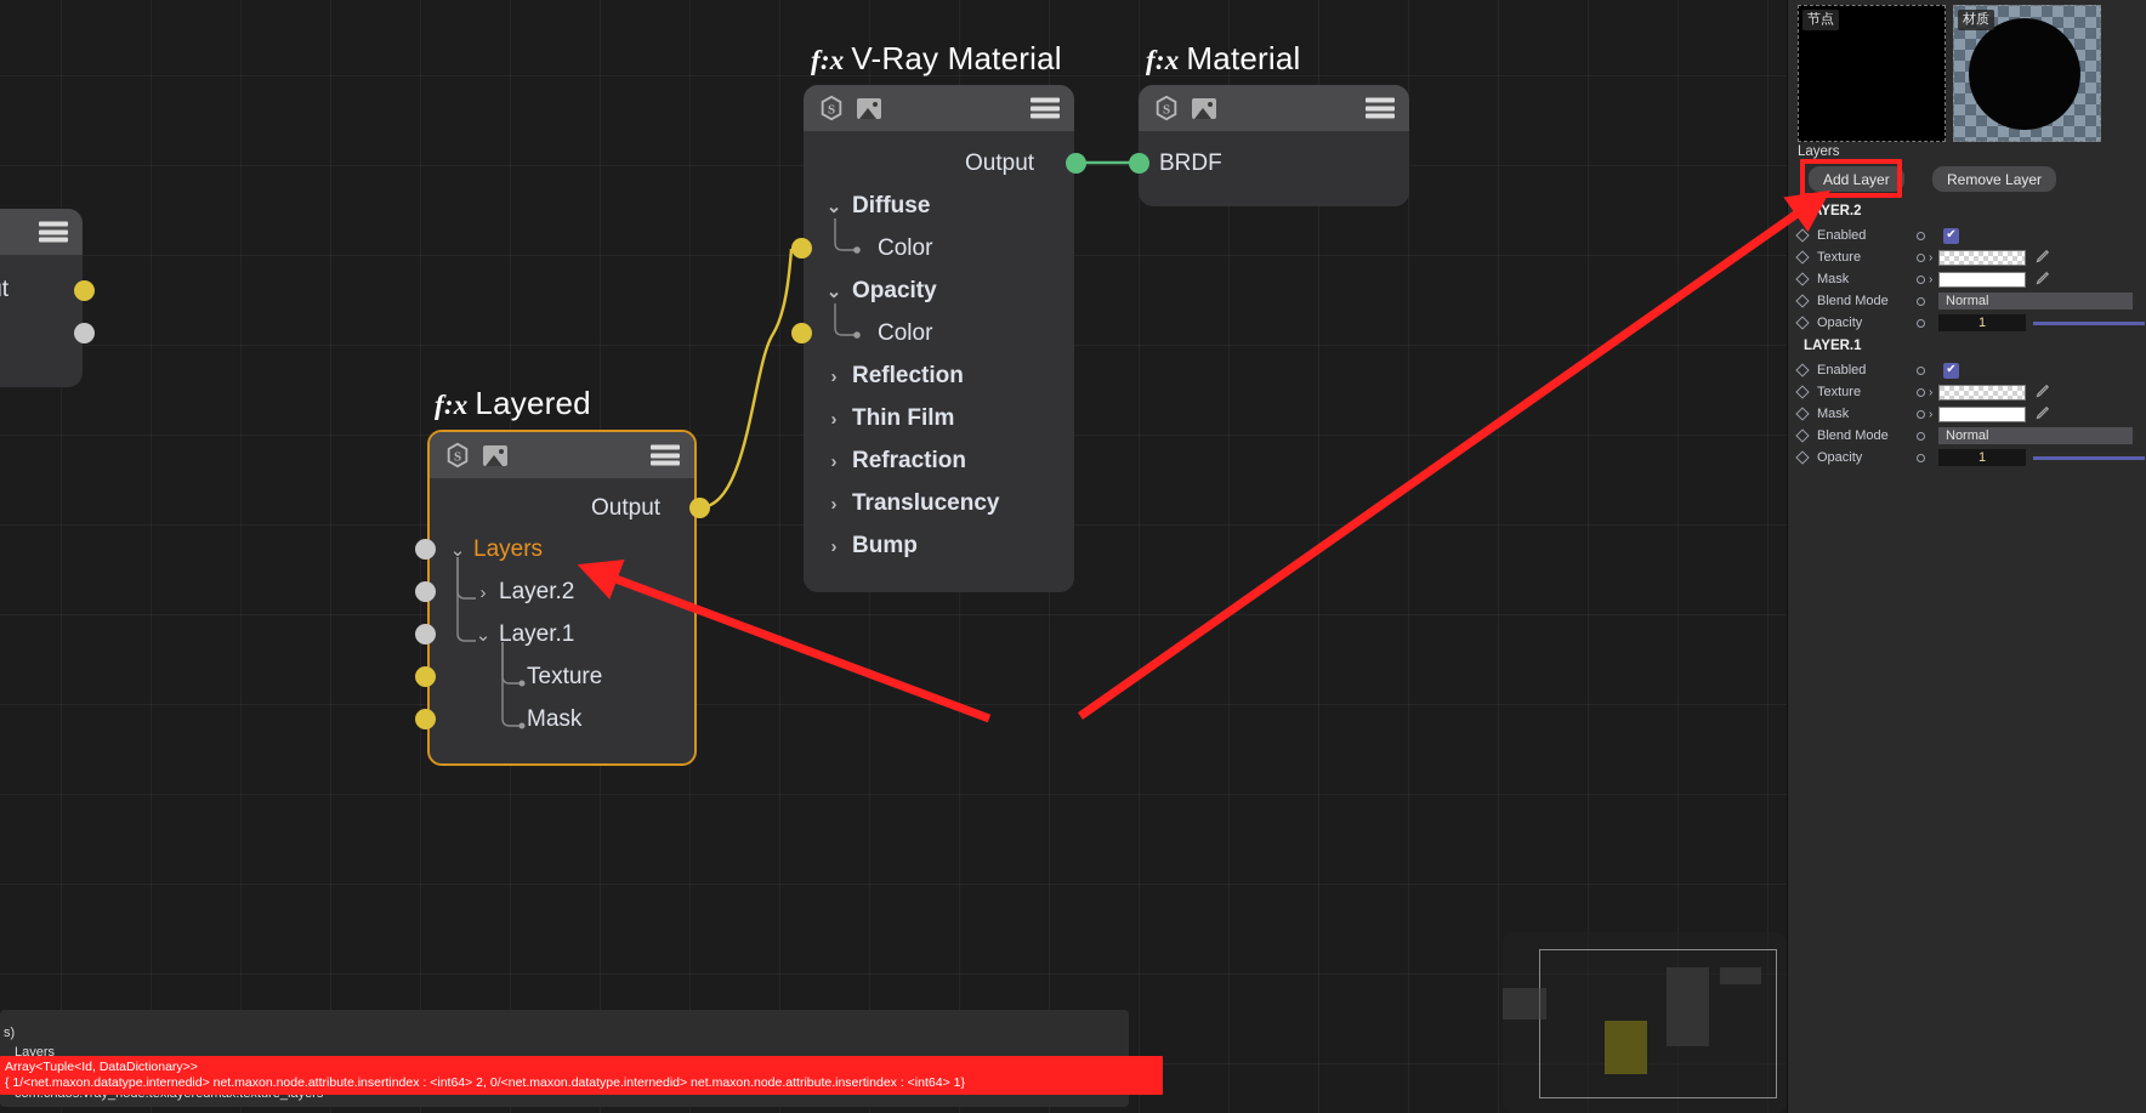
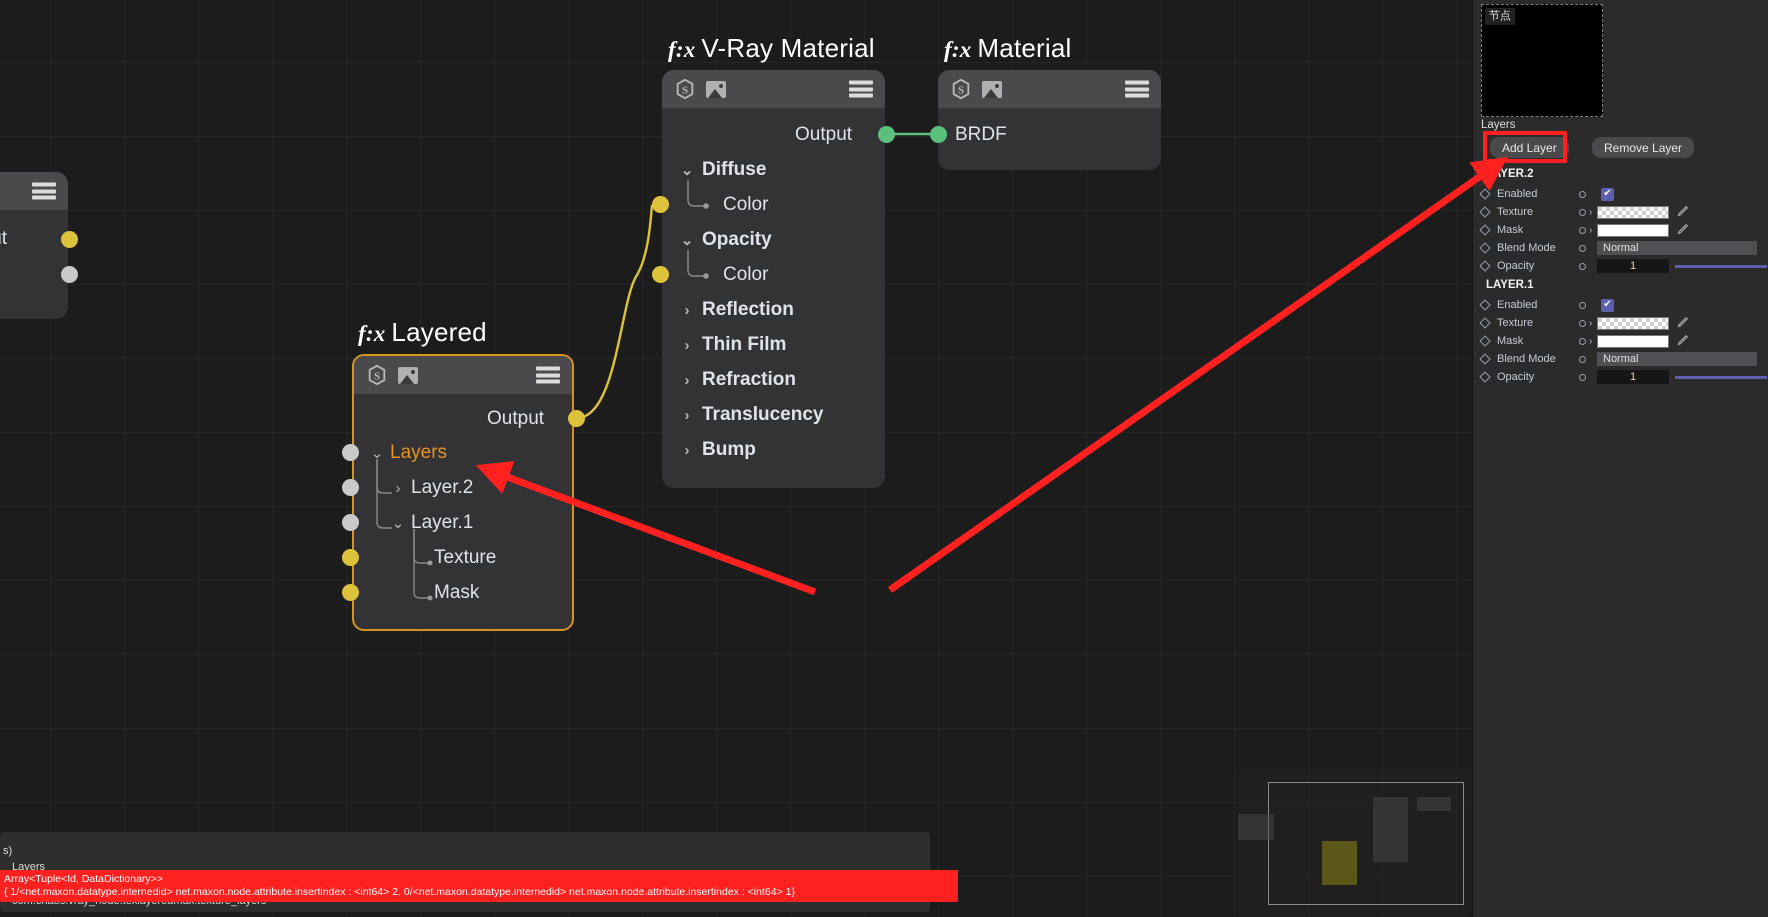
  f:x Layered
  S
  Output
  ⌄
  Layers
  ›
  Layer.2
  ⌄
  Layer.1
  Texture
  Mask
  f:x V-Ray Material
  S
  Output
  ⌄
  Diffuse
  Color
  ⌄
  Opacity
  Color
  ›
  Reflection
  ›
  Thin Film
  ›
  Refraction
  ›
  Translucency
  ›
  Bump
  f:x Material
  S
  BRDF
  s)
  Layers
  com.chaos.vray_node.texlayeredmax.texture_layers
  Array<Tuple<Id, DataDictionary>>
  { 1/<net.maxon.datatype.internedid> net.maxon.node.attribute.insertindex : <int64> 2, 0/<net.maxon.datatype.internedid> net.maxon.node.attribute.insertindex : <int64> 1}
  节点
- 材质
  Layers
  Add Layer
  Remove Layer
  AYER.2
  Enabled
  ✔
  Texture
  ›
  Mask
  ›
  Blend Mode
  Normal
  Opacity
  1
  LAYER.1
  Enabled
  ✔
  Texture
  ›
  Mask
  ›
  Blend Mode
  Normal
  Opacity
  1
